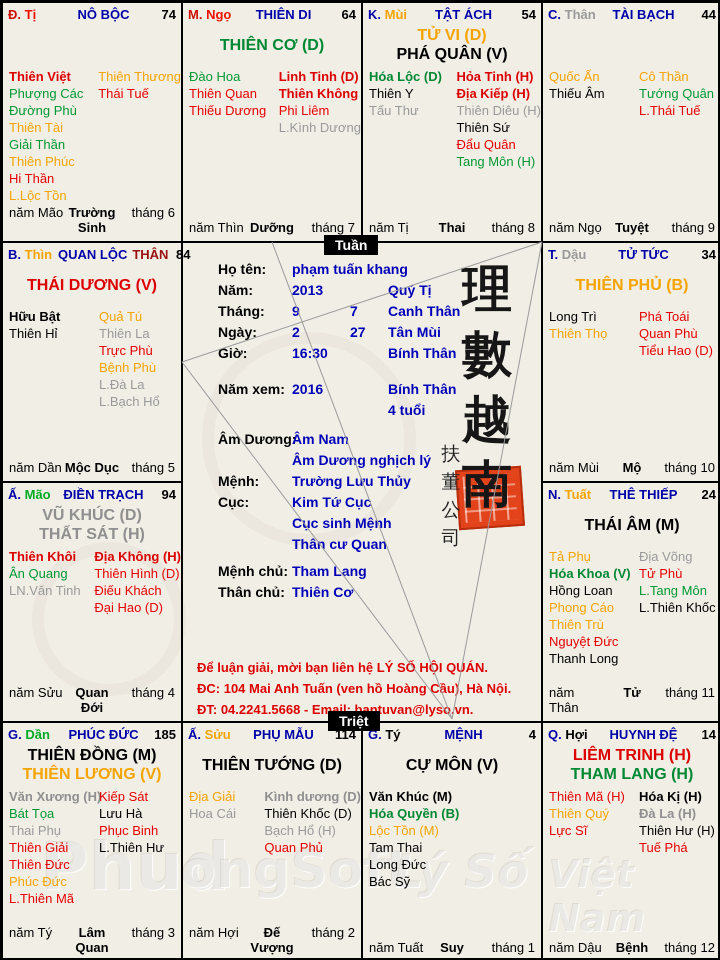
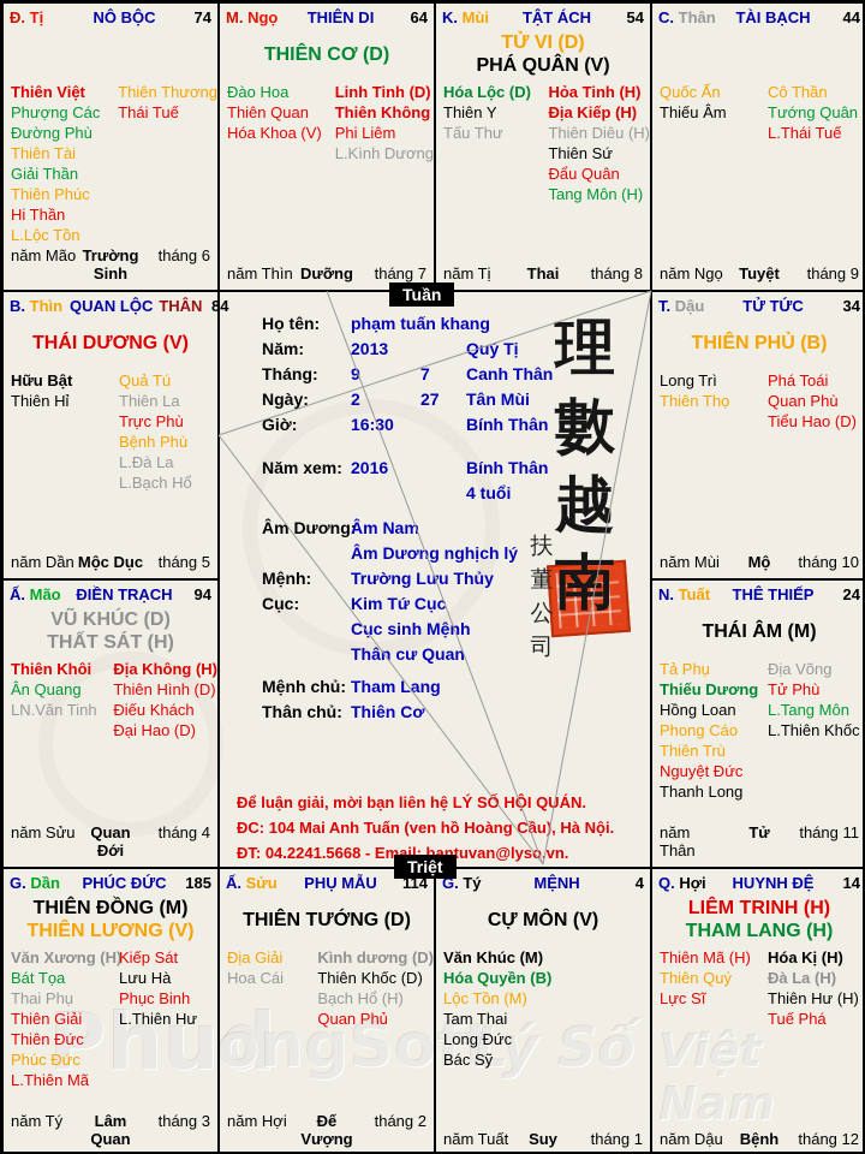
  Phud
  ongSoft
  Lý Số
  Việt Nam
  Đ. Tị
  NÔ BỘC
  74
  Thiên Việt
  Phượng Các
  Đường Phù
  Thiên Tài
  Giải Thần
  Thiên Phúc
  Hi Thần
  L.Lộc Tồn
  Thiên Thương
  Thái Tuế
  năm Mão
  Trường Sinh
  tháng 6
  M. Ngọ
  THIÊN DI
  64
  THIÊN CƠ (D)
  Đào Hoa
  Thiên Quan
- Thiếu Dương
+ Hóa Khoa (V)
  Linh Tinh (D)
  Thiên Không
  Phi Liêm
  L.Kình Dương
  năm Thìn
  Dưỡng
  tháng 7
  K. Mùi
  TẬT ÁCH
  54
  TỬ VI (D)
  PHÁ QUÂN (V)
  Hóa Lộc (D)
  Thiên Y
  Tấu Thư
  Hỏa Tinh (H)
  Địa Kiếp (H)
  Thiên Diêu (H)
  Thiên Sứ
  Đẩu Quân
  Tang Môn (H)
  năm Tị
  Thai
  tháng 8
  C. Thân
  TÀI BẠCH
  44
  Quốc Ấn
  Thiếu Âm
  Cô Thần
  Tướng Quân
  L.Thái Tuế
  năm Ngọ
  Tuyệt
  tháng 9
  B. Thìn
  QUAN LỘC THÂN
  84
  THÁI DƯƠNG (V)
  Hữu Bật
  Thiên Hỉ
  Quả Tú
  Thiên La
  Trực Phù
  Bệnh Phù
  L.Đà La
  L.Bạch Hổ
  năm Dần
  Mộc Dục
  tháng 5
  T. Dậu
  TỬ TỨC
  34
  THIÊN PHỦ (B)
  Long Trì
  Thiên Thọ
  Phá Toái
  Quan Phù
  Tiểu Hao (D)
  năm Mùi
  Mộ
  tháng 10
  Ấ. Mão
  ĐIỀN TRẠCH
  94
  VŨ KHÚC (D)
  THẤT SÁT (H)
  Thiên Khôi
  Ân Quang
  LN.Văn Tinh
  Địa Không (H)
  Thiên Hình (D)
  Điếu Khách
  Đại Hao (D)
  năm Sửu
  Quan Đới
  tháng 4
  N. Tuất
  THÊ THIẾP
  24
  THÁI ÂM (M)
  Tả Phụ
- Hóa Khoa (V)
+ Thiếu Dương
  Hồng Loan
  Phong Cáo
  Thiên Trù
  Nguyệt Đức
  Thanh Long
  Địa Võng
  Tử Phù
  L.Tang Môn
  L.Thiên Khốc
  năm Thân
  Tử
  tháng 11
  G. Dần
  PHÚC ĐỨC
  185
  THIÊN ĐỒNG (M)
  THIÊN LƯƠNG (V)
  Văn Xương (H
  Bát Tọa
  Thai Phụ
  Thiên Giải
  Thiên Đức
  Phúc Đức
  L.Thiên Mã
  Kiếp Sát
  Lưu Hà
  Phục Binh
  L.Thiên Hư
  năm Tý
  Lâm Quan
  tháng 3
  Ấ. Sửu
  PHỤ MẪU
  114
  THIÊN TƯỚNG (D)
  Địa Giải
  Hoa Cái
  Kình dương (D)
  Thiên Khốc (D)
  Bạch Hổ (H)
  Quan Phủ
  năm Hợi
  Đế Vượng
  tháng 2
  G. Tý
  MỆNH
  4
  CỰ MÔN (V)
  Văn Khúc (M)
  Hóa Quyền (B)
  Lộc Tồn (M)
  Tam Thai
  Long Đức
  Bác Sỹ
  năm Tuất
  Suy
  tháng 1
  Q. Hợi
  HUYNH ĐỆ
  14
  LIÊM TRINH (H)
  THAM LANG (H)
  Thiên Mã (H)
  Thiên Quý
  Lực Sĩ
  Hóa Kị (H)
  Đà La (H)
  Thiên Hư (H)
  Tuế Phá
  năm Dậu
  Bệnh
  tháng 12
  Họ tên:
  Năm:
  2013
  Quý Tị
  Tháng:
  9
  7
  Canh Thân
  Ngày:
  2
  27
  Tân Mùi
  Giờ:
  16:30
  Bính Thân
  Năm xem:
  2016
  Bính Thân
  4 tuổi
  Âm Dương
  Âm Nam
  Mệnh:
  Cục:
  Kim Tứ C
  Mệnh chủ:
  Tham La
  Thân chủ:
  Thiên Cơ
  Để luận giải, mời bạn liên hệ LÝ SỐ HỘI QUÁN.
  ĐC: 104 Mai Anh Tuấn (ven hồ Hoàng Cầu), Hà Nội.
  ĐT: 04.2241.5668 - Email: bantuvan@lyso.vn.
  理
  數
  越
  南
  扶
  董
  公
  司
  Tuần
  Triệt
